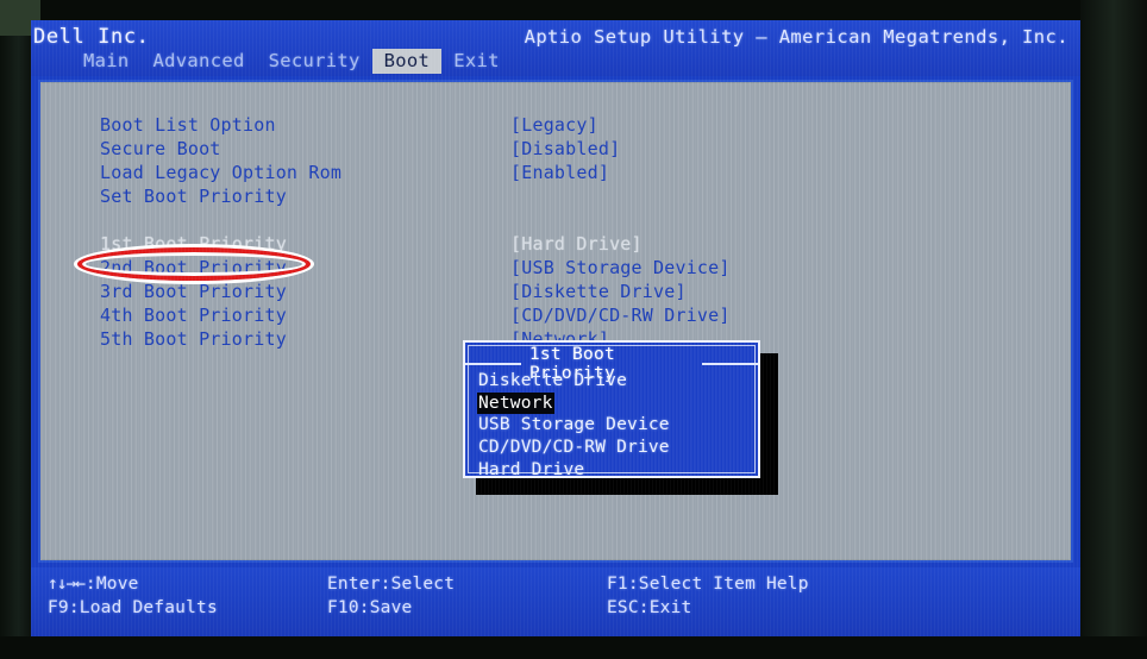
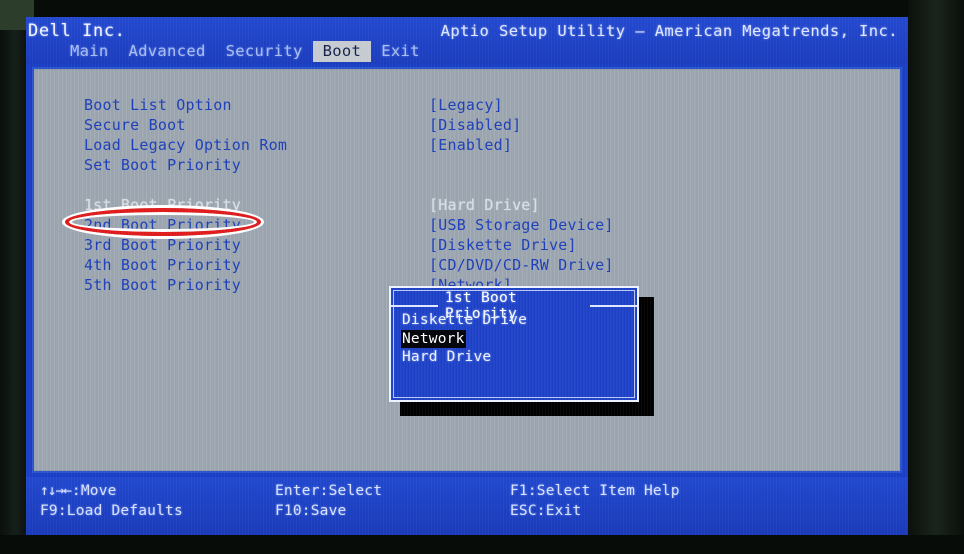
  1st Boot Priority
  Diskette Drive
  Network
- USB Storage Device
- CD/DVD/CD-RW Drive
  Hard Drive
